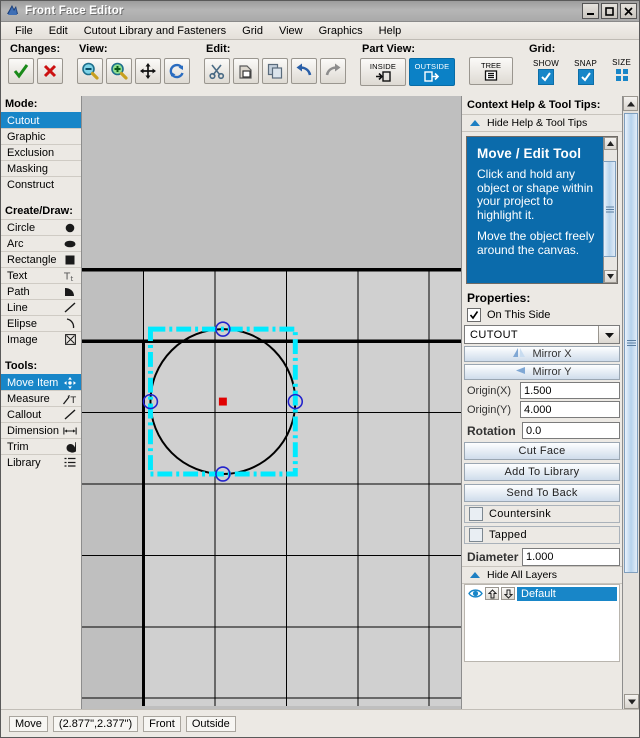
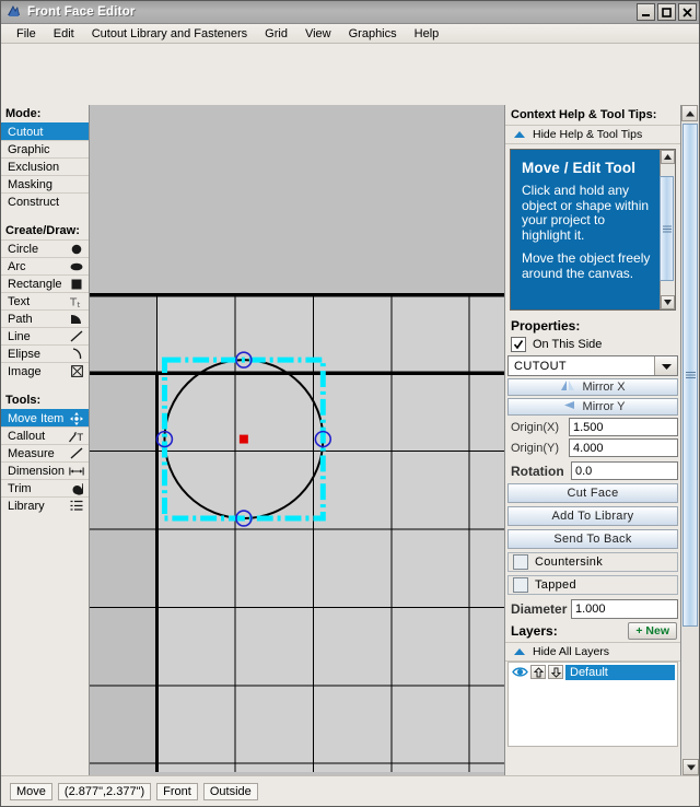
  Front Face Editor
  File
  Edit
  Cutout Library and Fasteners
  Grid
  View
  Graphics
  Help
- Changes:
- View:
- Edit:
- Part View:
- INSIDE
- OUTSIDE
- TREE
- Grid:
- SHOW
- SNAP
- SIZE
  Mode:
  Cutout
  Graphic
  Exclusion
  Masking
  Construct
  Create/Draw:
  Circle
  Arc
  Rectangle
  Text
  T
  t
  Path
  Line
  Elipse
  Image
  Tools:
  Move Item
- Measure
+ Callout
  T
- Callout
+ Measure
  Dimension
  Trim
  Library
  Context Help & Tool Tips:
  Hide Help & Tool Tips
  Move / Edit Tool
  Click and hold any object or shape within your project to highlight it.
  Move the object freely around the canvas.
  Properties:
  On This Side
  CUTOUT
  Mirror X
  Mirror Y
  Origin(X)
  1.500
  Origin(Y)
  4.000
  Rotation
  0.0
  Cut Face
  Add To Library
  Send To Back
  Countersink
  Tapped
  Diameter
  1.000
+ Layers:
+ + New
  Hide All Layers
  Default
  Move
  (2.877",2.377")
  Front
  Outside
